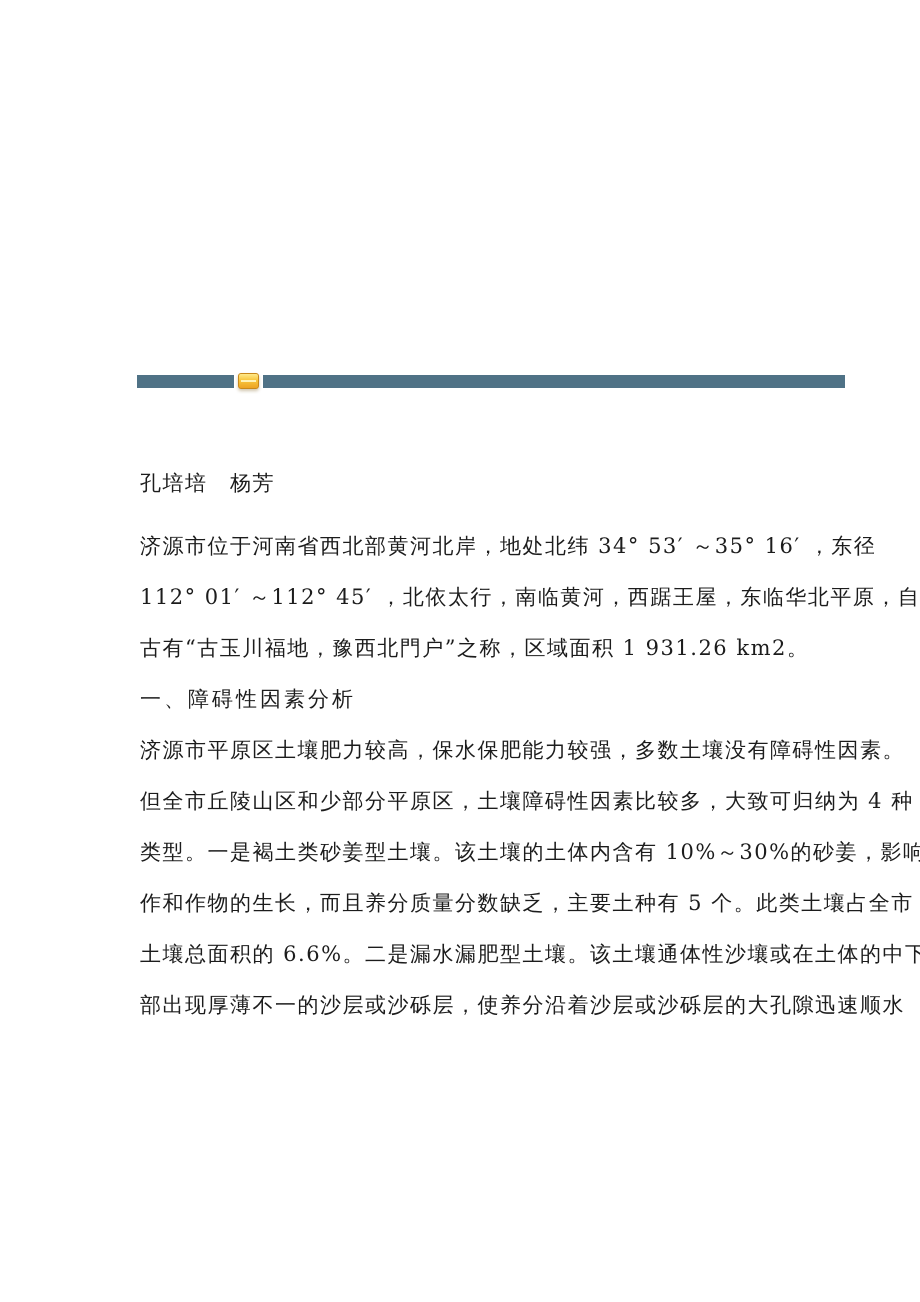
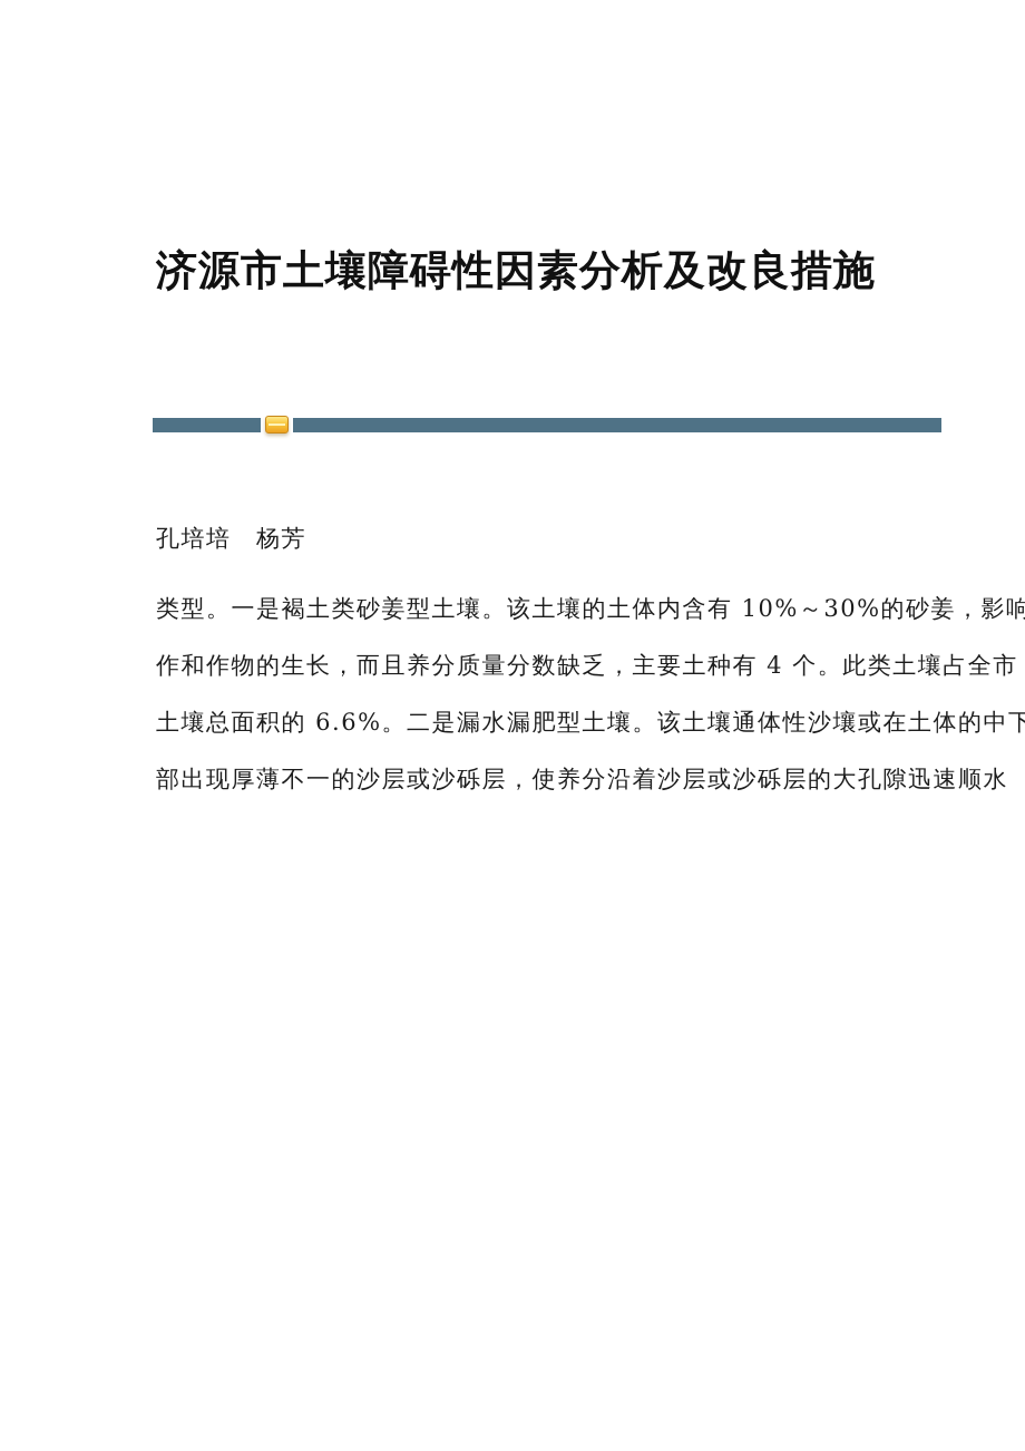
+ 济源市土壤障碍性因素分析及改良措施
  孔培培 杨芳
- 济源市位于河南省西北部黄河北岸，地处北纬 34° 53′ ～35° 16′ ，东径
- 112° 01′ ～112° 45′ ，北依太行，南临黄河，西踞王屋，东临华北平原，自
- 古有“古玉川福地，豫西北門户”之称，区域面积 1 931.26 km2。
- 一、障碍性因素分析
- 济源市平原区土壤肥力较高，保水保肥能力较强，多数土壤没有障碍性因素。
- 但全市丘陵山区和少部分平原区，土壤障碍性因素比较多，大致可归纳为 4 种
  类型。一是褐土类砂姜型土壤。该土壤的土体内含有 10%～30%的砂姜，影响
- 作和作物的生长，而且养分质量分数缺乏，主要土种有 5 个。此类土壤占全市
+ 作和作物的生长，而且养分质量分数缺乏，主要土种有 4 个。此类土壤占全市
  土壤总面积的 6.6%。二是漏水漏肥型土壤。该土壤通体性沙壤或在土体的中下
  部出现厚薄不一的沙层或沙砾层，使养分沿着沙层或沙砾层的大孔隙迅速顺水
